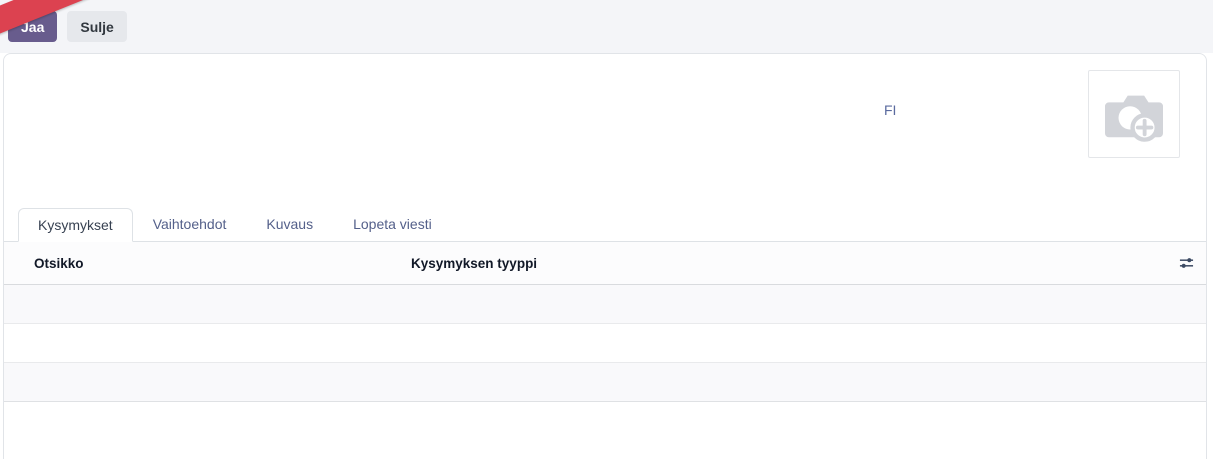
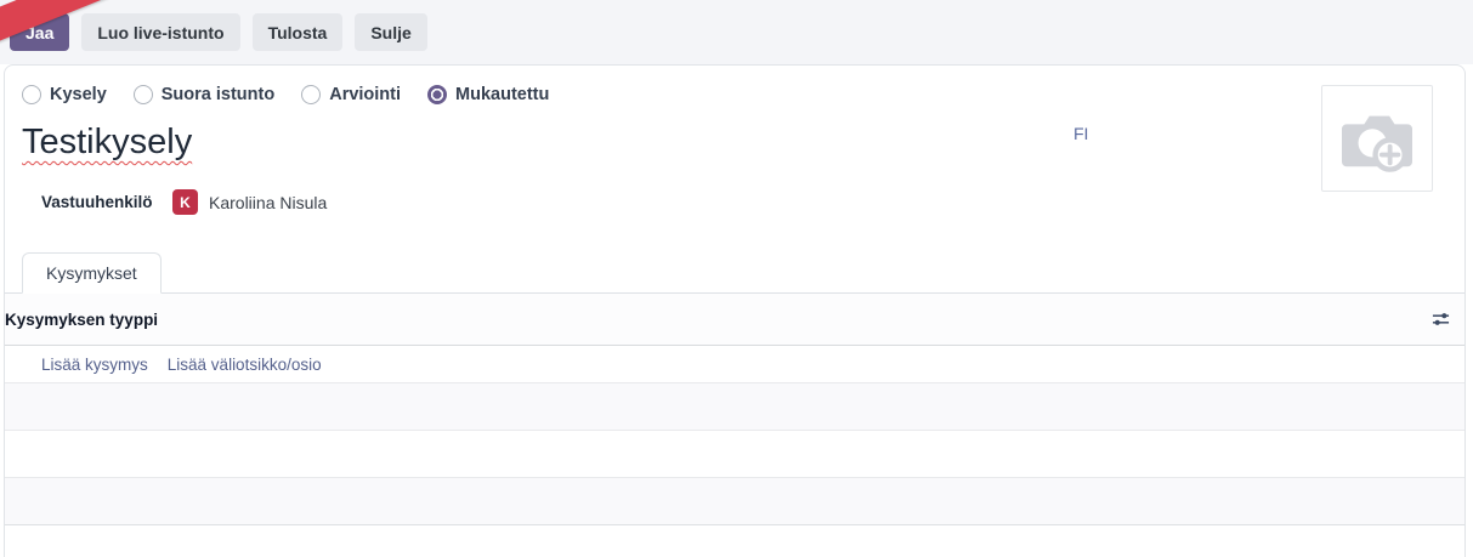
  Jaa
+ Luo live-istunto
+ Tulosta
  Sulje
+ Kysely
+ Suora istunto
+ Arviointi
+ Mukautettu
+ Testikysely
  FI
+ Vastuuhenkilö
+ K
+ Karoliina Nisula
  Kysymykset
- Vaihtoehdot
- Kuvaus
- Lopeta viesti
- Otsikko
  Kysymyksen tyyppi
+ Lisää kysymys
+ Lisää väliotsikko/osio
